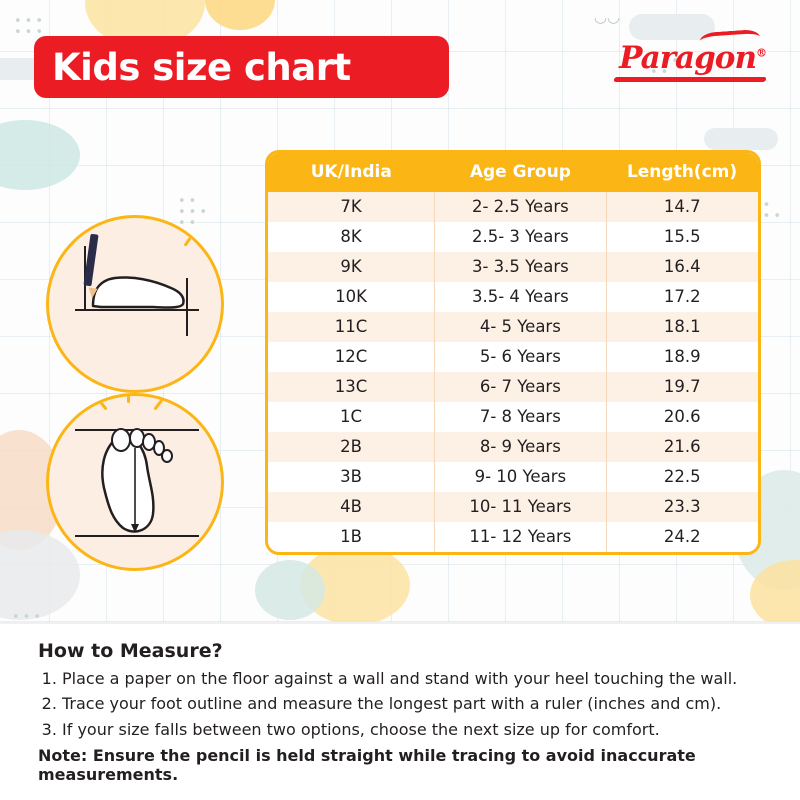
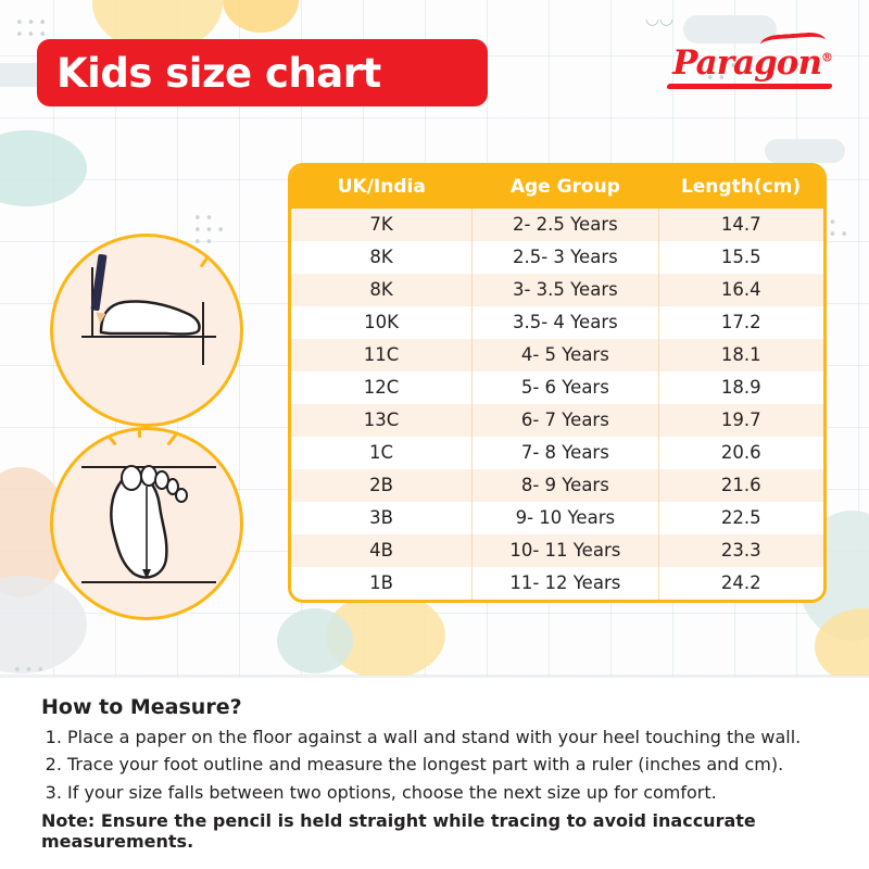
  •••
  •••
  •••
  ••
  ••
  •••
  ••
  •••
  ◡◡
  Kids size chart
  Paragon®
  UK/India	Age Group	Length(cm)
  7K	2- 2.5 Years	14.7
  8K	2.5- 3 Years	15.5
- 9K	3- 3.5 Years	16.4
+ 8K	3- 3.5 Years	16.4
  10K	3.5- 4 Years	17.2
  11C	4- 5 Years	18.1
  12C	5- 6 Years	18.9
  13C	6- 7 Years	19.7
  1C	7- 8 Years	20.6
  2B	8- 9 Years	21.6
  3B	9- 10 Years	22.5
  4B	10- 11 Years	23.3
  1B	11- 12 Years	24.2
  How to Measure?
  Place a paper on the floor against a wall and stand with your heel touching the wall.
  Trace your foot outline and measure the longest part with a ruler (inches and cm).
  If your size falls between two options, choose the next size up for comfort.
  Note: Ensure the pencil is held straight while tracing to avoid inaccurate measurements.
